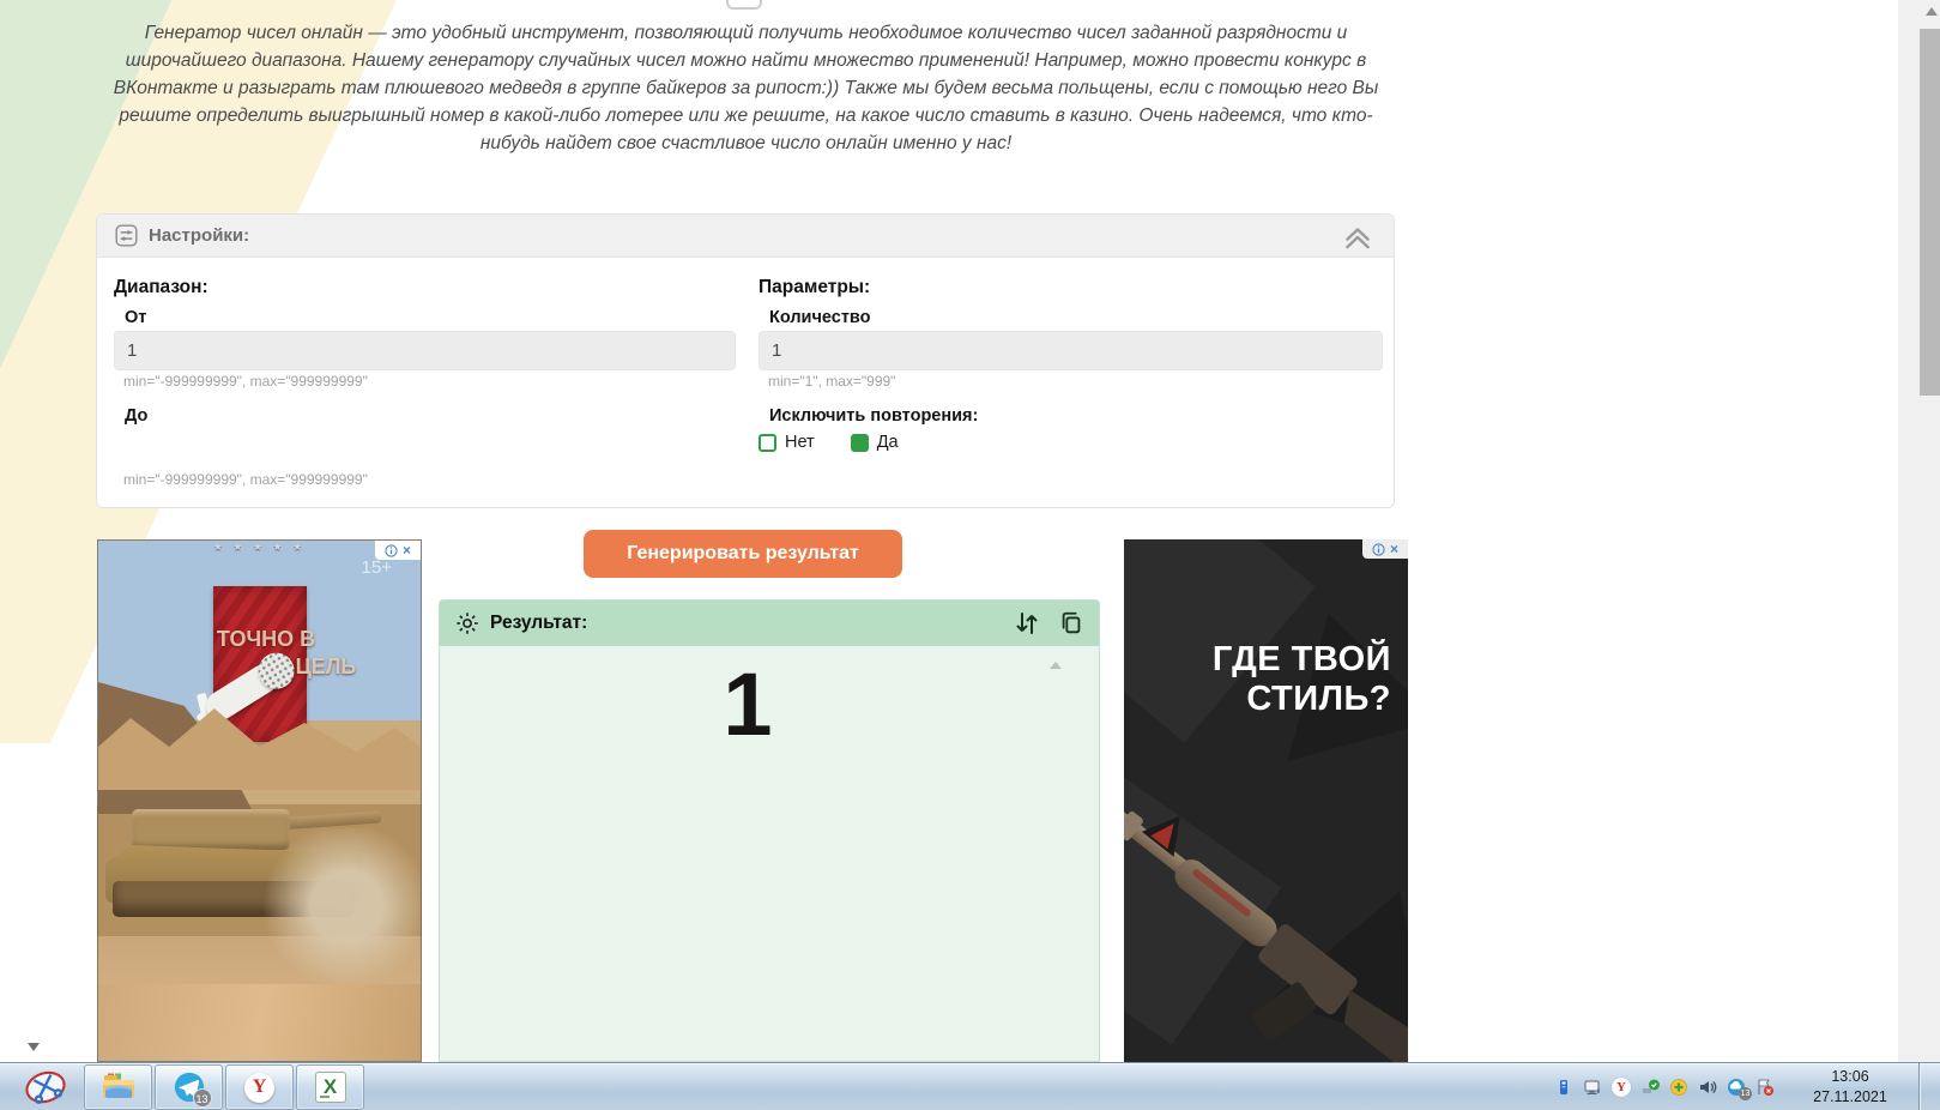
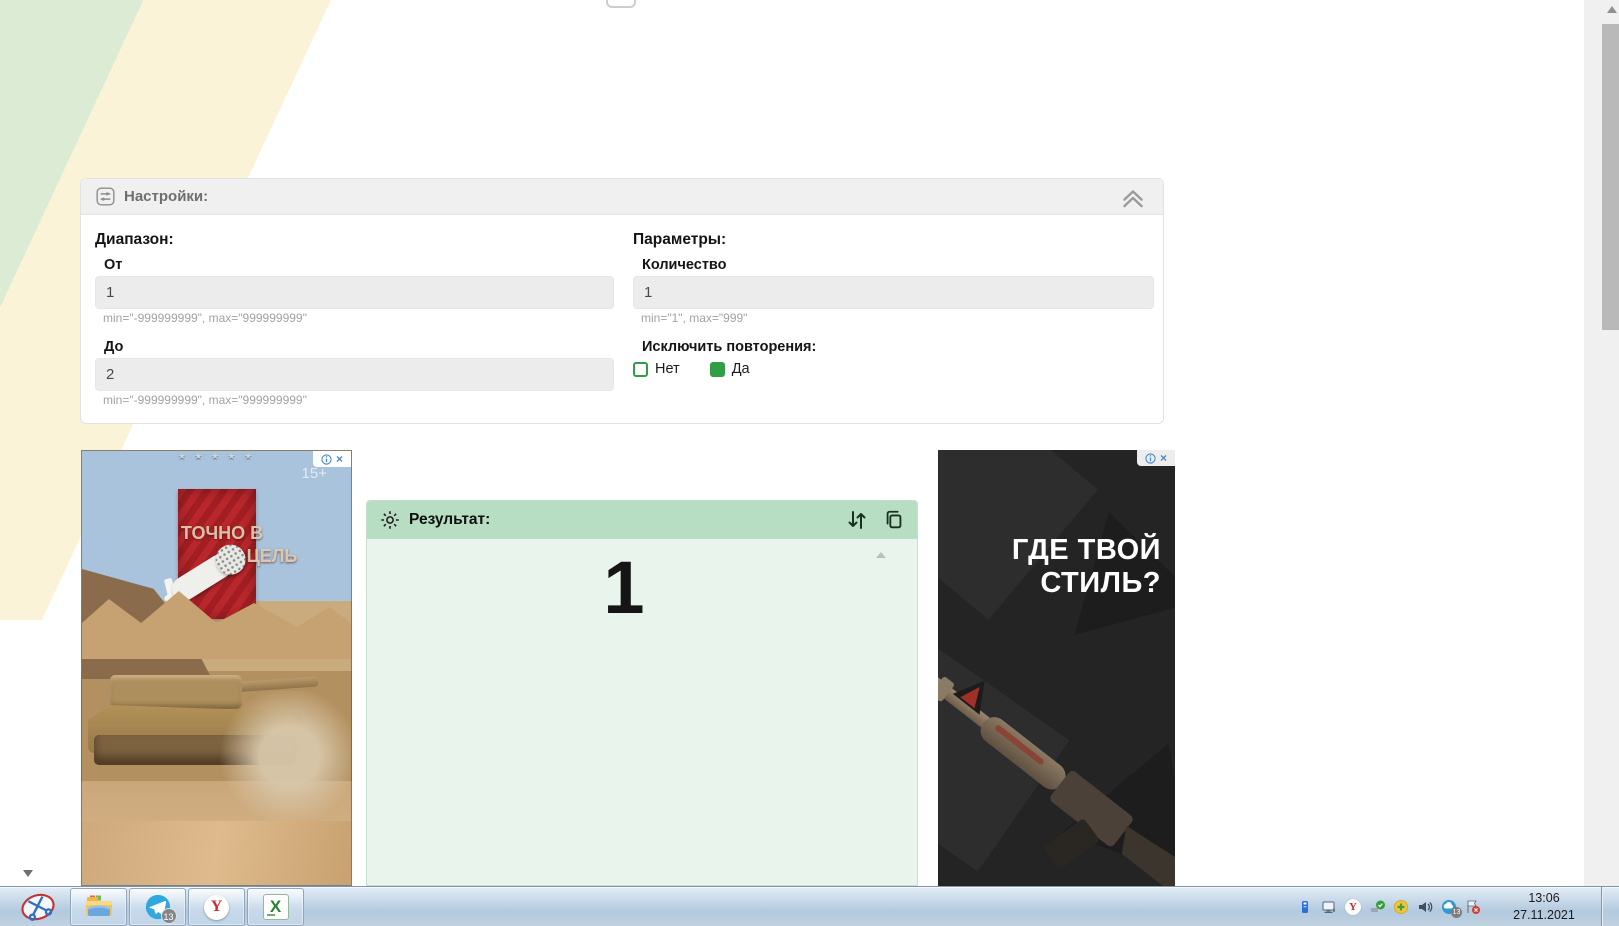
- Генератор чисел онлайн — это удобный инструмент, позволяющий получить необходимое количество чисел заданной разрядности и широчайшего диапазона. Нашему генератору случайных чисел можно найти множество применений! Например, можно провести конкурс в ВКонтакте и разыграть там плюшевого медведя в группе байкеров за рипост:)) Также мы будем весьма польщены, если с помощью него Вы решите определить выигрышный номер в какой-либо лотерее или же решите, на какое число ставить в казино. Очень надеемся, что кто-нибудь найдет свое счастливое число онлайн именно у нас!
  Настройки:
  Диапазон:
  От
  1
  min="-999999999", max="999999999"
  До
+ 2
  min="-999999999", max="999999999"
  Параметры:
  Количество
  1
  min="1", max="999"
  Исключить повторения:
  Нет
  Да
- Генерировать результат
  Результат:
  1
  ★ ★ ★ ★ ★
  15+
  ×
  ТОЧНО В
  ЦЕЛЬ
  ×
  ГДЕ ТВОЙ
  СТИЛЬ?
  13
  Y
  X
  Y
  13:06
  27.11.2021
